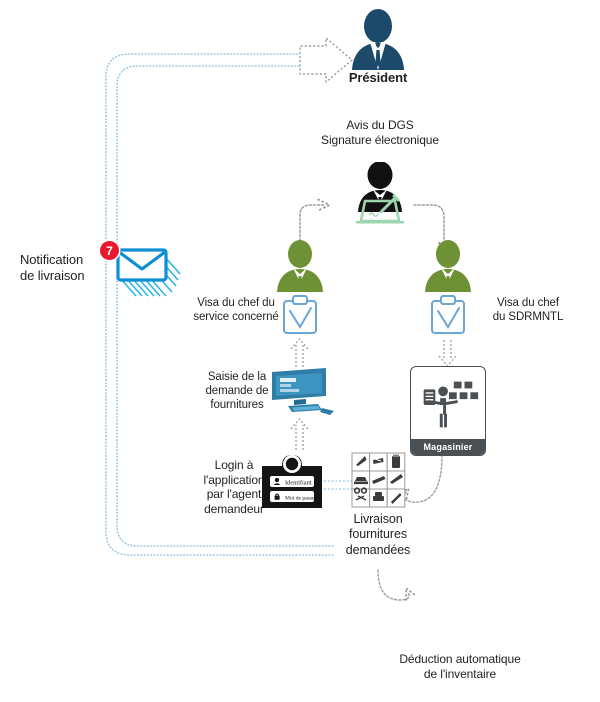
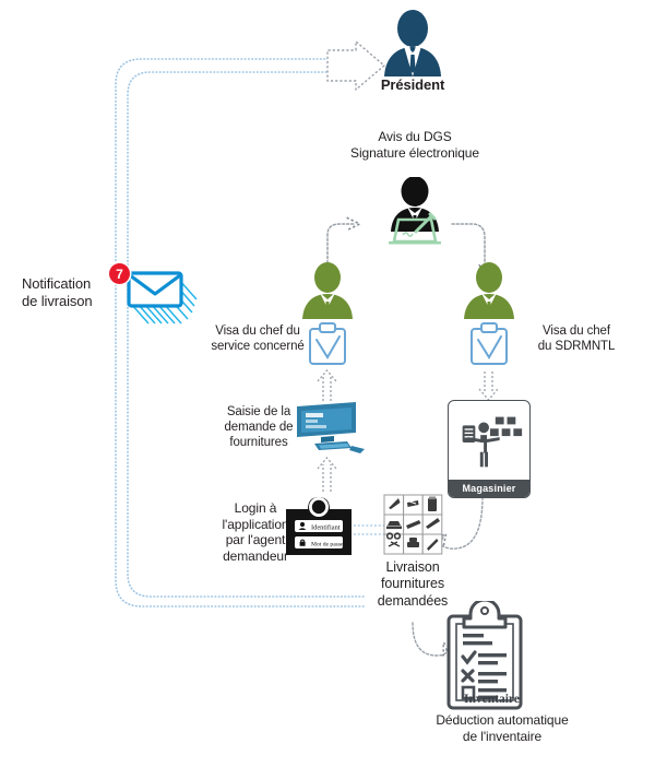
  Président
  Avis du DGS
  Signature électronique
  Notification
  de livraison
  7
  Visa du chef du
  service concerné
  Visa du chef
  du SDRMNTL
  Saisie de la
  demande de
  fournitures
  Login à
  l'application
  par l'agent
  demandeur
  Magasinier
  Livraison
  fournitures
  demandées
+ Inventaire
  Déduction automatique
  de l'inventaire
